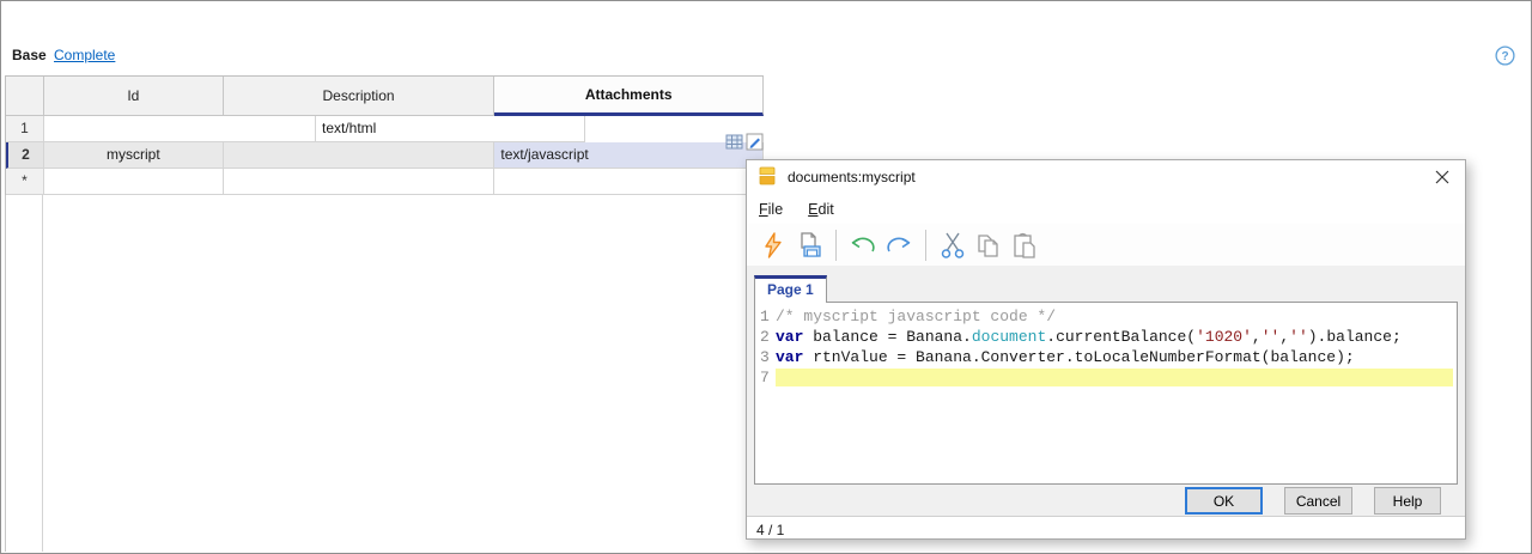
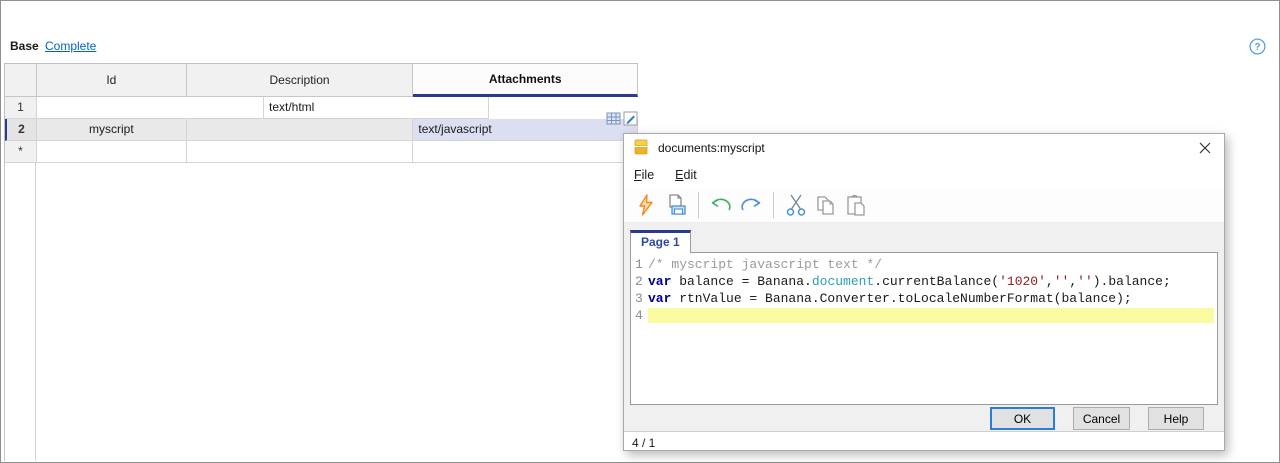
  Base
  Complete
  ?
  Id
  Description
  Attachments
  1
  text/html
  2
  myscript
  text/javascript
  *
  documents:myscript
  File
  Edit
  Page 1
  1
- /* myscript javascript code */
+ /* myscript javascript text */
  2
  var balance = Banana.document.currentBalance('1020','','').balance;
  3
  var rtnValue = Banana.Converter.toLocaleNumberFormat(balance);
- 7
+ 4
  OK
  Cancel
  Help
  4 / 1
